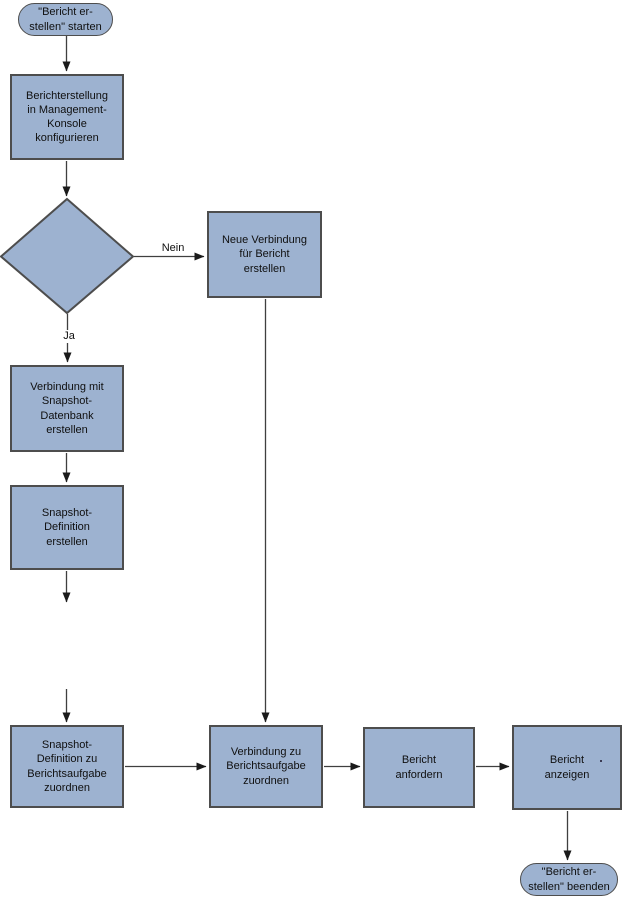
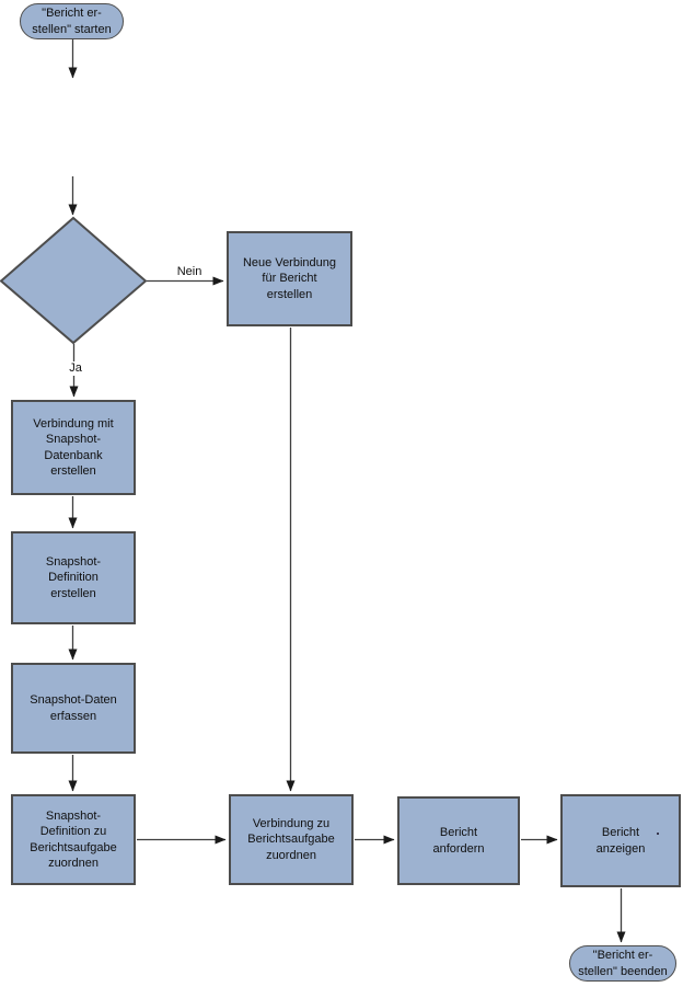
  "Bericht er-
  stellen" starten
  "Bericht er-
  stellen" beenden
- Berichterstellung
- in Management-
- Konsole
- konfigurieren
  Neue Verbindung
  für Bericht
  erstellen
  Verbindung mit
  Snapshot-
  Datenbank
  erstellen
  Snapshot-
  Definition
  erstellen
+ Snapshot-Daten
+ erfassen
  Snapshot-
  Definition zu
  Berichtsaufgabe
  zuordnen
  Verbindung zu
  Berichtsaufgabe
  zuordnen
  Bericht
  anfordern
  Bericht
  anzeigen
  Nein
  Ja
